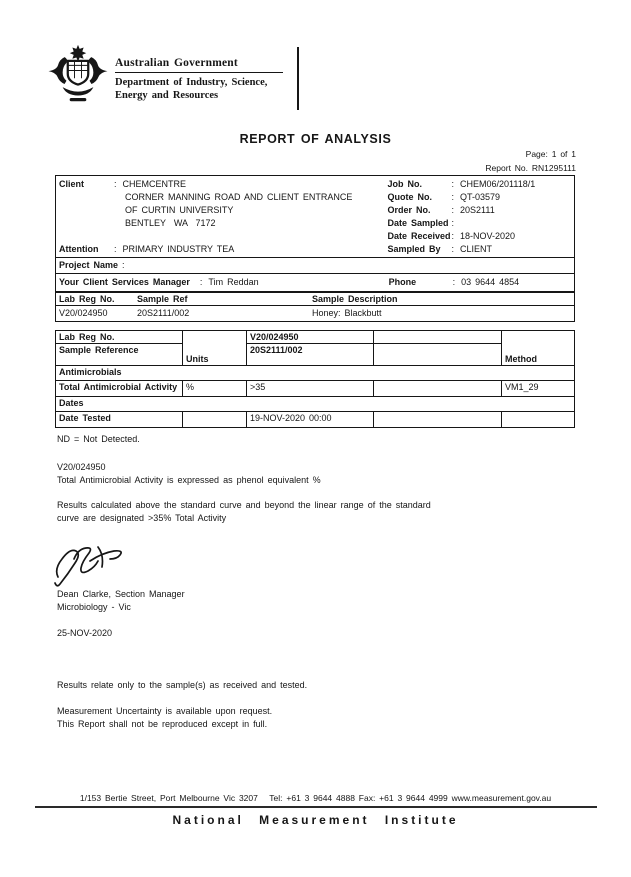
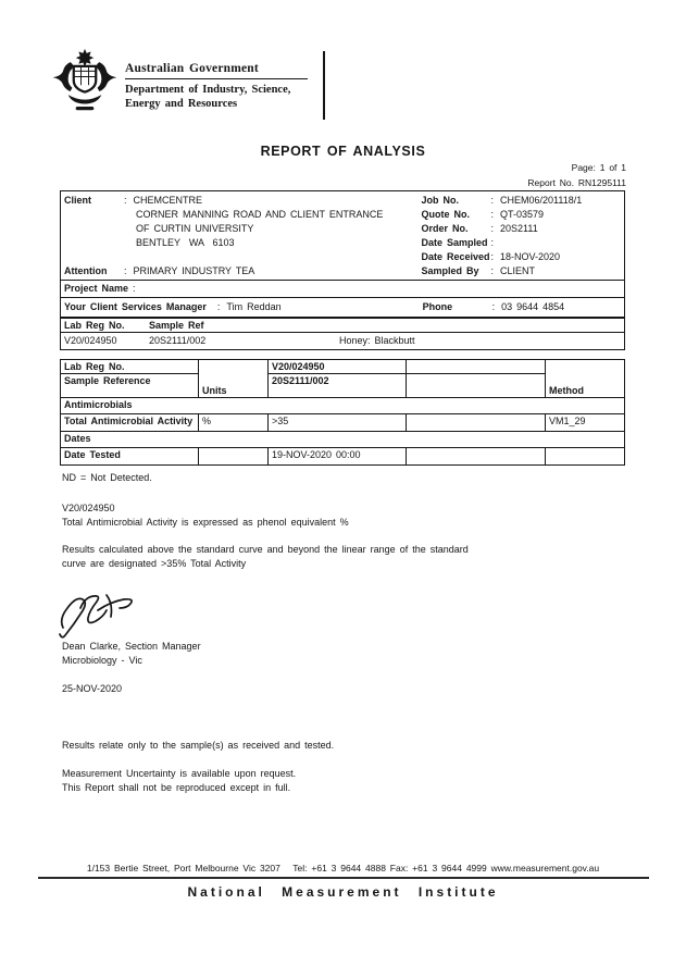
  Australian Government
  Department of Industry, Science,
  Energy and Resources
  REPORT OF ANALYSIS
  Page: 1 of 1
  Report No. RN1295111
  Client : CHEMCENTRE
  CORNER MANNING ROAD AND CLIENT ENTRANCE
  OF CURTIN UNIVERSITY
- BENTLEY WA 7172
+ BENTLEY WA 6103
  Attention : PRIMARY INDUSTRY TEA
  Job No. : CHEM06/201118/1
  Quote No. : QT-03579
  Order No. : 20S2111
  Date Sampled :
  Date Received: 18-NOV-2020
  Sampled By : CLIENT
  Project Name :
  Your Client Services Manager : Tim Reddan
  Phone : 03 9644 4854
  Lab Reg No.
  Sample Ref
- Sample Description
  V20/024950
  20S2111/002
  Honey: Blackbutt
  Lab Reg No.	Units	V20/024950		Method
  Sample Reference	20S2111/002
  Antimicrobials
  Total Antimicrobial Activity	%	>35		VM1_29
  Dates
  Date Tested		19-NOV-2020 00:00
  ND = Not Detected.
  V20/024950
  Total Antimicrobial Activity is expressed as phenol equivalent %
  Results calculated above the standard curve and beyond the linear range of the standard
  curve are designated >35% Total Activity
  Dean Clarke, Section Manager
  Microbiology - Vic
  25-NOV-2020
  Results relate only to the sample(s) as received and tested.
  Measurement Uncertainty is available upon request.
  This Report shall not be reproduced except in full.
  1/153 Bertie Street, Port Melbourne Vic 3207 Tel: +61 3 9644 4888 Fax: +61 3 9644 4999 www.measurement.gov.au
  National Measurement Institute
